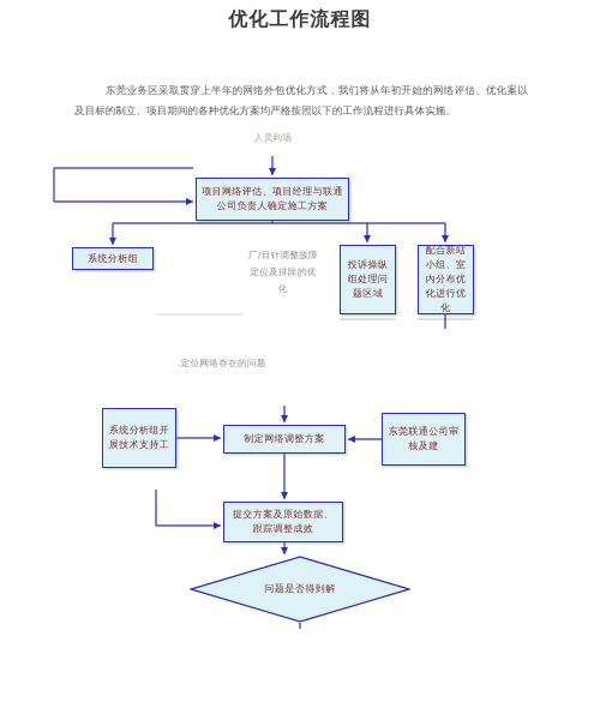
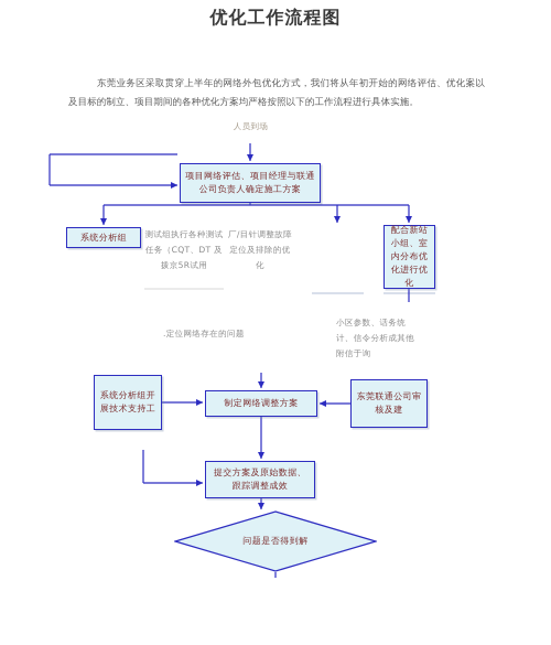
  优化工作流程图
  东莞业务区采取贯穿上半年的网络外包优化方式，我们将从年初开始的网络评估、优化案以及目标的制立、项目期间的各种优化方案均严格按照以下的工作流程进行具体实施。
  人员到场
+ 测试组执行各种测试任务（CQT、DT 及拨京5R试用
  厂/目针调整故障定位及排除的优化
  .定位网络存在的问题
+ 小区参数、话务统计、信令分析成其他附信于询
  项目网络评估、项目经理与联通公司负责人确定施工方案
  系统分析组
- 投诉操纵组处理问题区域
  配合新站小组、室内分布优化进行优化
  系统分析组开展技术支持工
  制定网络调整方案
  东莞联通公司审核及建
  提交方案及原始数据、跟踪调整成效
  问题是否得到解
